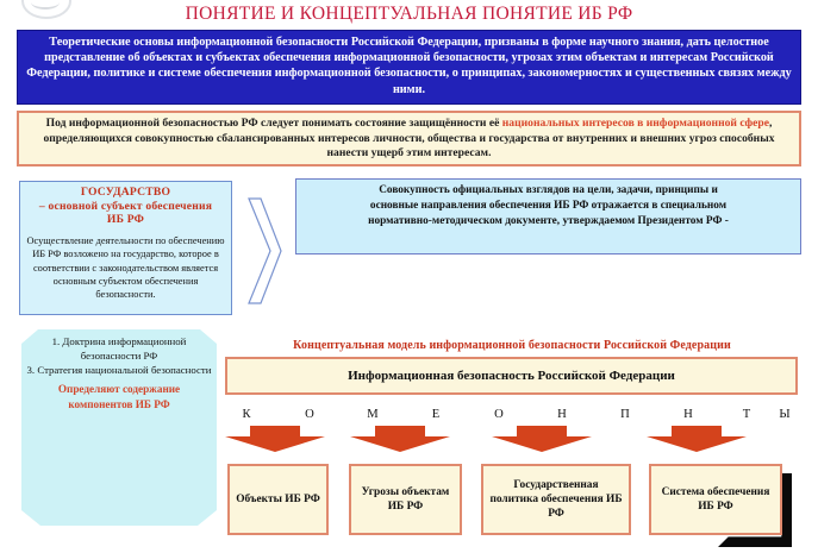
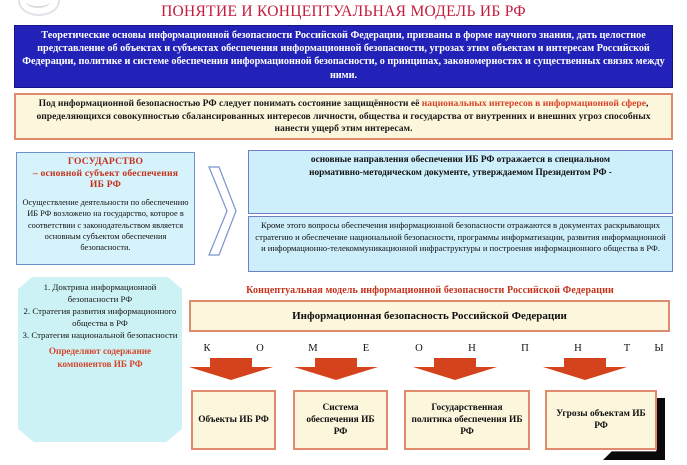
- ПОНЯТИЕ И КОНЦЕПТУАЛЬНАЯ ПОНЯТИЕ ИБ РФ
+ ПОНЯТИЕ И КОНЦЕПТУАЛЬНАЯ МОДЕЛЬ ИБ РФ
  Теоретические основы информационной безопасности Российской Федерации, призваны в форме научного знания, дать целостное представление об объектах и субъектах обеспечения информационной безопасности, угрозах этим объектам и интересам Российской Федерации, политике и системе обеспечения информационной безопасности, о принципах, закономерностях и существенных связях между ними.
  Под информационной безопасностью РФ следует понимать состояние защищённости её национальных интересов в информационной сфере, определяющихся совокупностью сбалансированных интересов личности, общества и государства от внутренних и внешних угроз способных нанести ущерб этим интересам.
  ГОСУДАРСТВО
  – основной субъект обеспечения
  ИБ РФ
  Осуществление деятельности по обеспечению ИБ РФ возложено на государство, которое в соответствии с законодательством является основным субъектом обеспечения безопасности.
- Совокупность официальных взглядов на цели, задачи, принципы и
  основные направления обеспечения ИБ РФ отражается в специальном
  нормативно-методическом документе, утверждаемом Президентом РФ -
+ Кроме этого вопросы обеспечения информационной безопасности отражаются в документах раскрывающих стратегию и обеспечение национальной безопасности, программы информатизации, развития информационной и информационно-телекоммуникационной инфраструктуры и построения информационного общества в РФ.
  1. Доктрина информационной безопасности РФ
+ 2. Стратегия развития информационного общества в РФ
  3. Стратегия национальной безопасности
  Определяют содержание компонентов ИБ РФ
  Концептуальная модель информационной безопасности Российской Федерации
  Информационная безопасность Российской Федерации
  К
  О
  М
  Е
  О
  Н
  П
  Н
  Т
  Ы
  Объекты ИБ РФ
- Угрозы объектам ИБ РФ
+ Система обеспечения ИБ РФ
  Государственная политика обеспечения ИБ РФ
- Система обеспечения ИБ РФ
+ Угрозы объектам ИБ РФ
